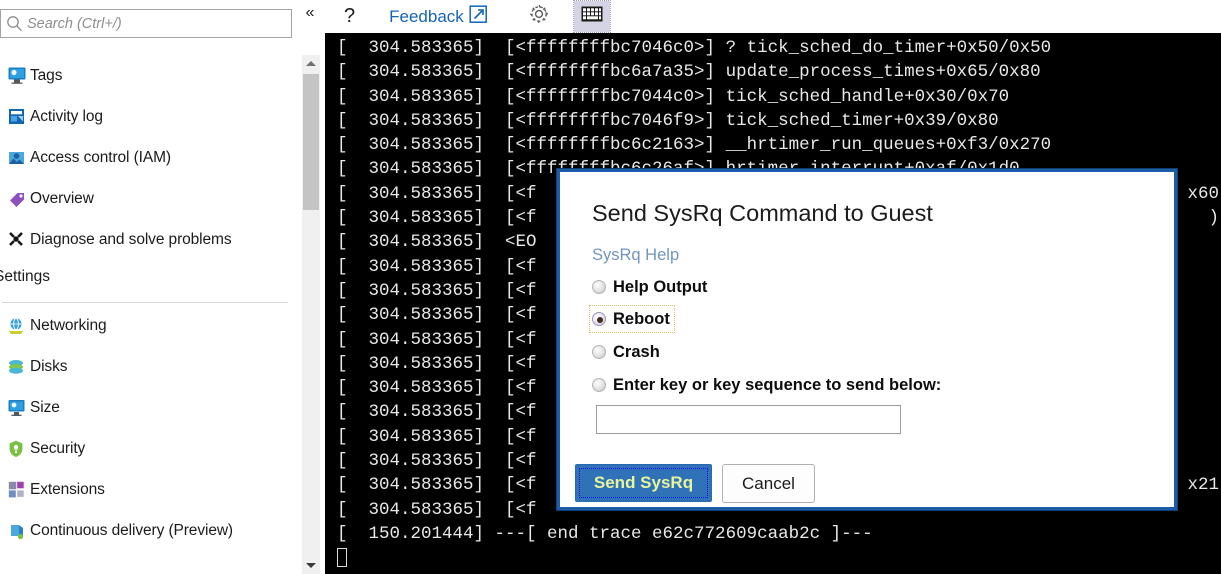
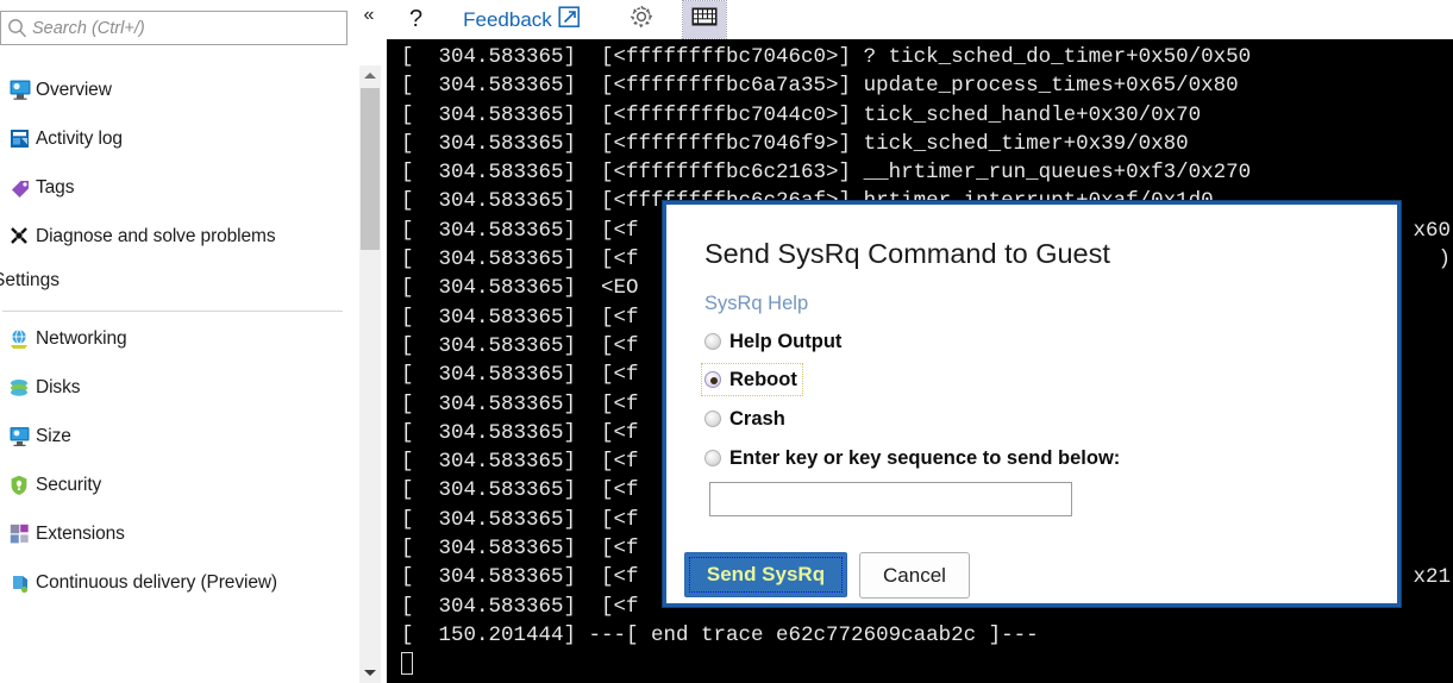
  Search (Ctrl+/)
- Tags
+ Overview
  Activity log
- Access control (IAM)
- Overview
+ Tags
  Diagnose and solve problems
  ettings
  Networking
  Disks
  Size
  Security
  Extensions
  Continuous delivery (Preview)
  «
  ?
  Feedback
  [ 304.583365] [<ffffffffbc7046c0>] ? tick_sched_do_timer+0x50/0x50
  [ 304.583365] [<ffffffffbc6a7a35>] update_process_times+0x65/0x80
  [ 304.583365] [<ffffffffbc7044c0>] tick_sched_handle+0x30/0x70
  [ 304.583365] [<ffffffffbc7046f9>] tick_sched_timer+0x39/0x80
  [ 304.583365] [<ffffffffbc6c2163>] __hrtimer_run_queues+0xf3/0x270
  [ 304.583365] [<f
  x60
  [ 304.583365] [<f
  )
  [ 304.583365] <EO
  [ 304.583365] [<f
  [ 304.583365] [<f
  [ 304.583365] [<f
  [ 304.583365] [<f
  [ 304.583365] [<f
  [ 304.583365] [<f
  [ 304.583365] [<f
  [ 304.583365] [<f
  [ 304.583365] [<f
  [ 304.583365] [<f
  x21
  [ 304.583365] [<f
  [ 150.201444] ---[ end trace e62c772609caab2c ]---
  Send SysRq Command to Guest
  SysRq Help
  Help Output
  Reboot
  Crash
  Enter key or key sequence to send below:
  Send SysRq
  Cancel
